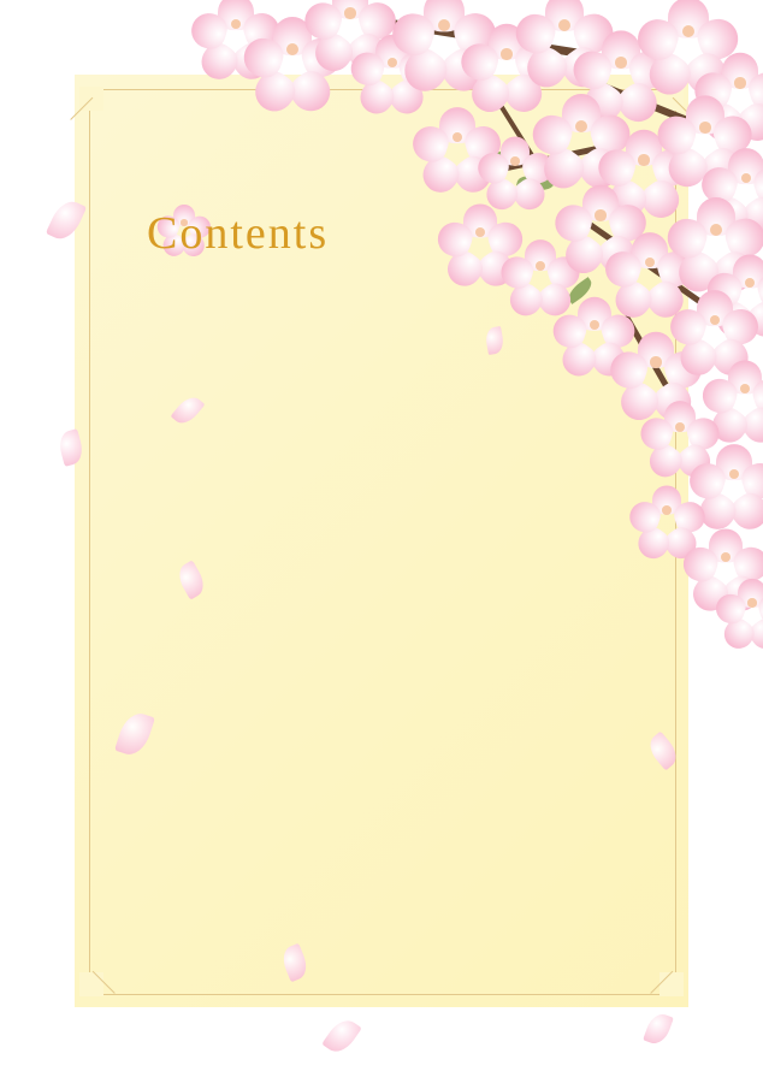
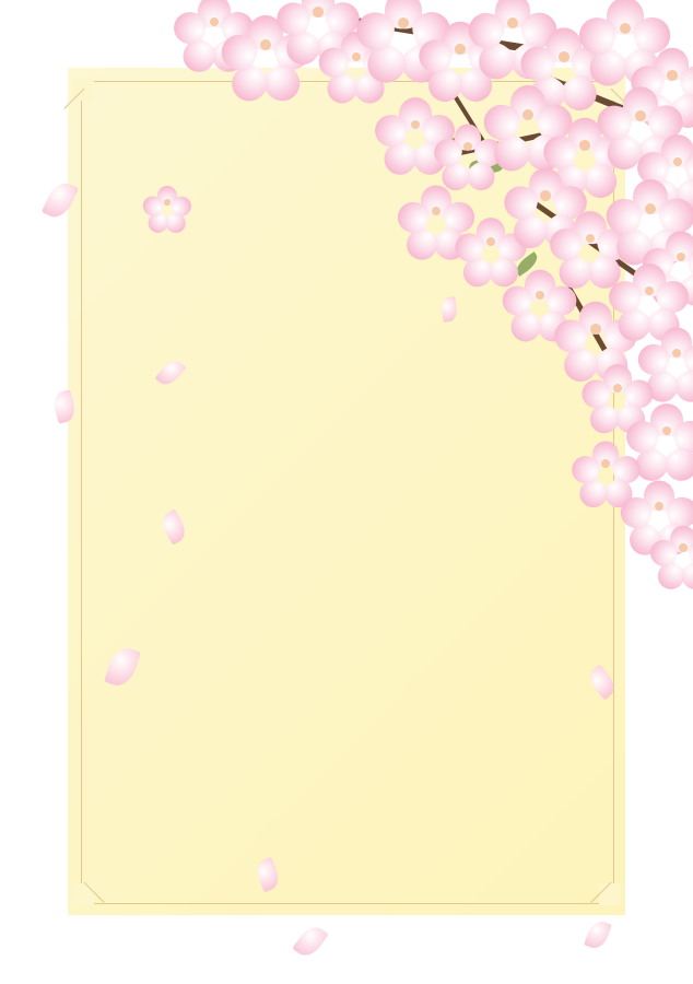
- Contents
